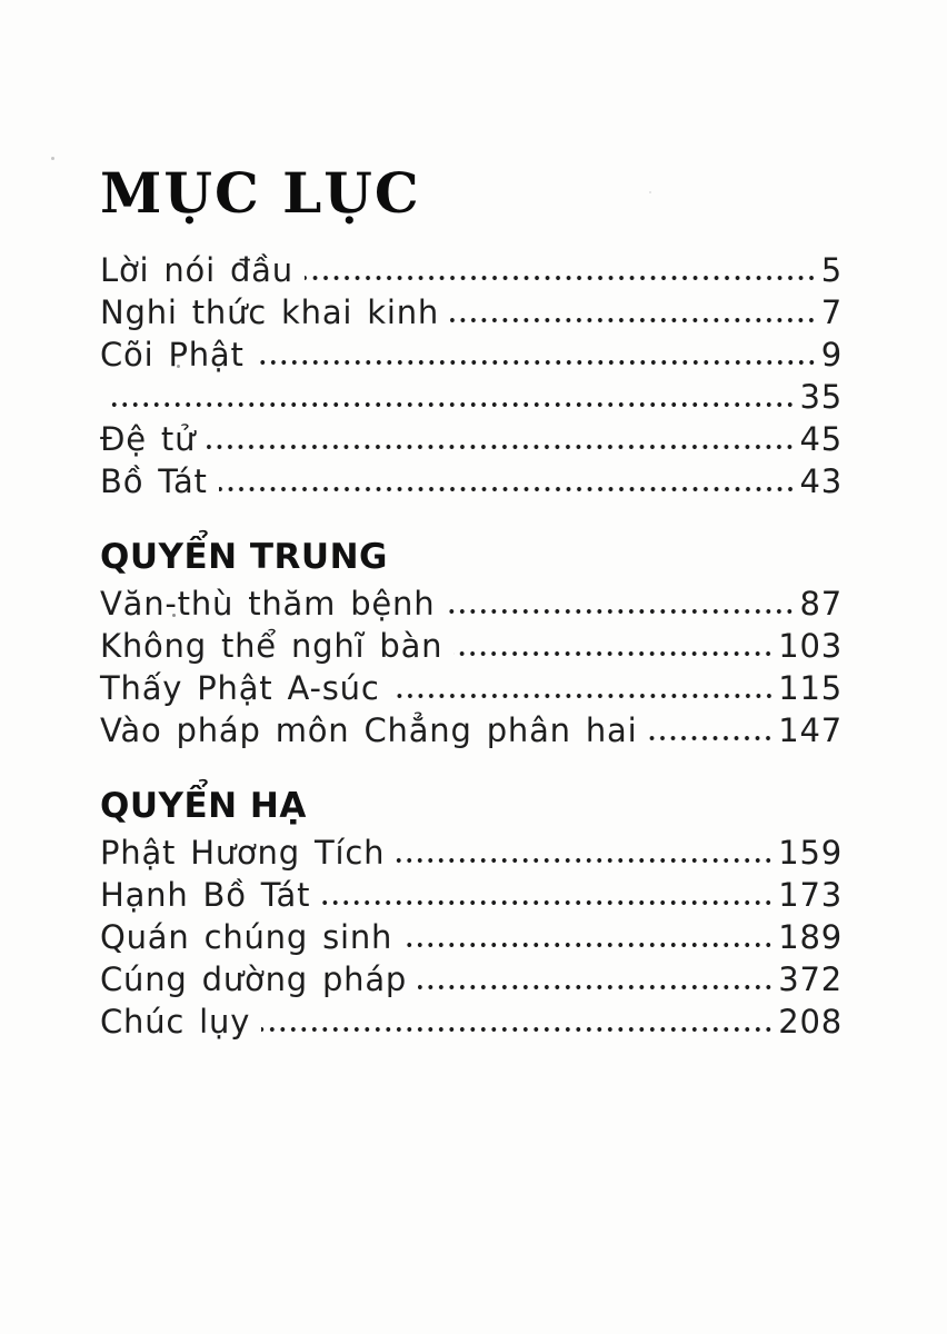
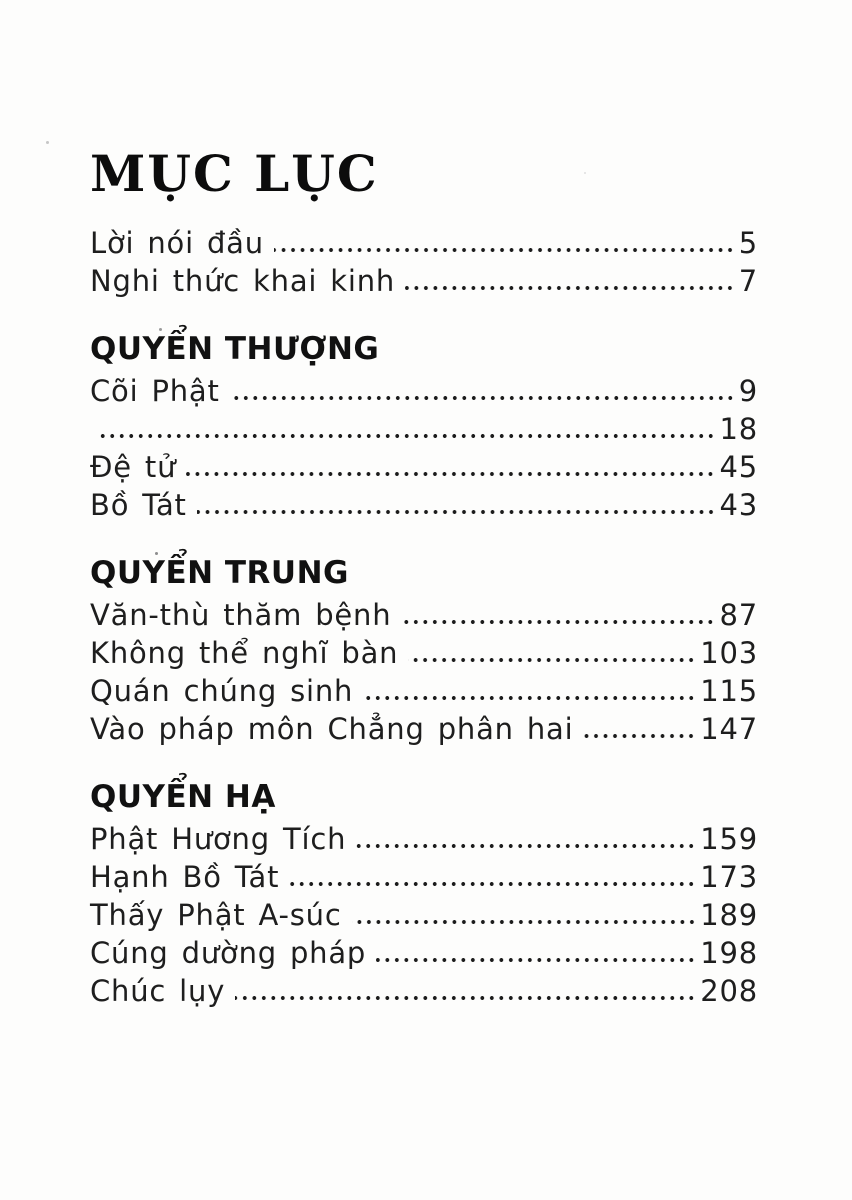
  MỤC LỤC
  Lời nói đầu
  5
  Nghi thức khai kinh
  7
+ QUYỂN THƯỢNG
  Cõi Phật
  9
- 35
+ 18
  Đệ tử
  45
  Bồ Tát
  43
  QUYỂN TRUNG
  Văn-thù thăm bệnh
  87
  Không thể nghĩ bàn
  103
- Thấy Phật A-súc
+ Quán chúng sinh
  115
  Vào pháp môn Chẳng phân hai
  147
  QUYỂN HẠ
  Phật Hương Tích
  159
  Hạnh Bồ Tát
  173
- Quán chúng sinh
+ Thấy Phật A-súc
  189
  Cúng dường pháp
- 372
+ 198
  Chúc lụy
  208
